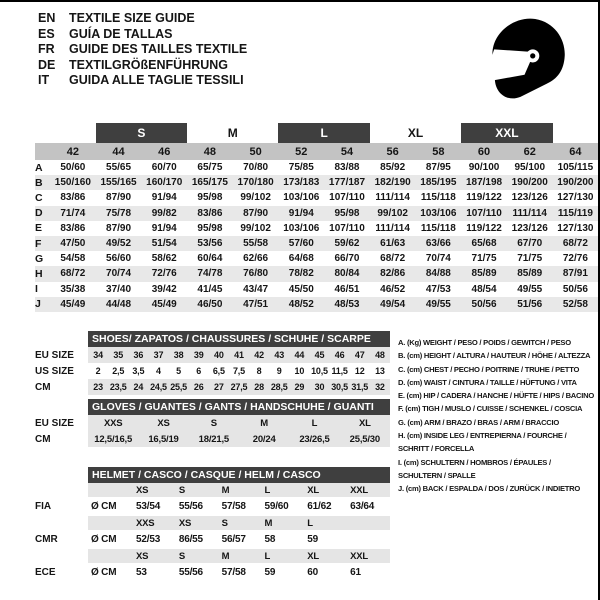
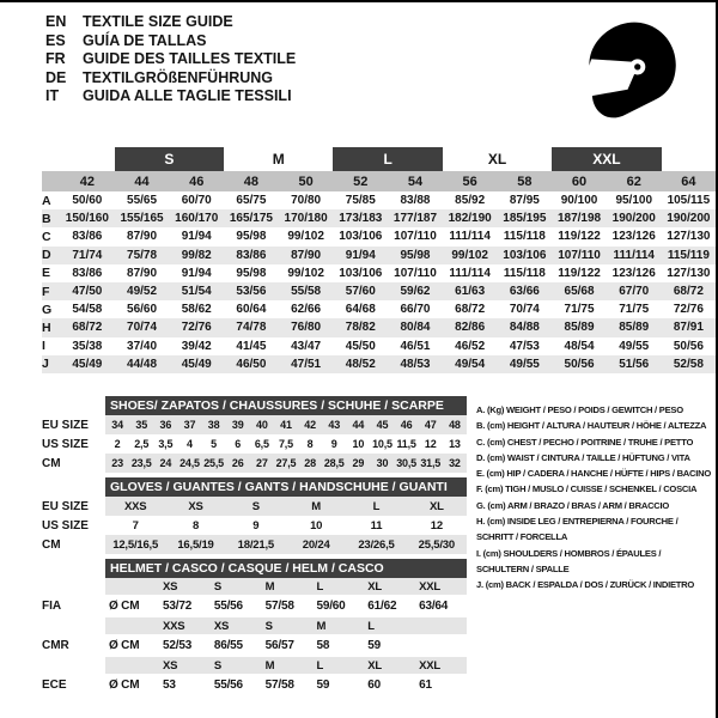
  EN
  TEXTILE SIZE GUIDE
  ES
  GUÍA DE TALLAS
  FR
  GUIDE DES TAILLES TEXTILE
  DE
  TEXTILGRÖßENFÜHRUNG
  IT
  GUIDA ALLE TAGLIE TESSILI
  	S	M	L	XL	XXL
  	42	44	46	48	50	52	54	56	58	60	62	64
  A	50/60	55/65	60/70	65/75	70/80	75/85	83/88	85/92	87/95	90/100	95/100	105/115
  B	150/160	155/165	160/170	165/175	170/180	173/183	177/187	182/190	185/195	187/198	190/200	190/200
  C	83/86	87/90	91/94	95/98	99/102	103/106	107/110	111/114	115/118	119/122	123/126	127/130
  D	71/74	75/78	99/82	83/86	87/90	91/94	95/98	99/102	103/106	107/110	111/114	115/119
  E	83/86	87/90	91/94	95/98	99/102	103/106	107/110	111/114	115/118	119/122	123/126	127/130
  F	47/50	49/52	51/54	53/56	55/58	57/60	59/62	61/63	63/66	65/68	67/70	68/72
  G	54/58	56/60	58/62	60/64	62/66	64/68	66/70	68/72	70/74	71/75	71/75	72/76
  H	68/72	70/74	72/76	74/78	76/80	78/82	80/84	82/86	84/88	85/89	85/89	87/91
  I	35/38	37/40	39/42	41/45	43/47	45/50	46/51	46/52	47/53	48/54	49/55	50/56
  J	45/49	44/48	45/49	46/50	47/51	48/52	48/53	49/54	49/55	50/56	51/56	52/58
  	SHOES/ ZAPATOS / CHAUSSURES / SCHUHE / SCARPE
  EU SIZE	34	35	36	37	38	39	40	41	42	43	44	45	46	47	48
  US SIZE	2	2,5	3,5	4	5	6	6,5	7,5	8	9	10	10,5	11,5	12	13
  CM	23	23,5	24	24,5	25,5	26	27	27,5	28	28,5	29	30	30,5	31,5	32
  	GLOVES / GUANTES / GANTS / HANDSCHUHE / GUANTI
  EU SIZE	XXS	XS	S	M	L	XL
+ US SIZE	7	8	9	10	11	12
  CM	12,5/16,5	16,5/19	18/21,5	20/24	23/26,5	25,5/30
  	HELMET / CASCO / CASQUE / HELM / CASCO
  		XS	S	M	L	XL	XXL
- FIA	Ø CM	53/54	55/56	57/58	59/60	61/62	63/64
+ FIA	Ø CM	53/72	55/56	57/58	59/60	61/62	63/64
  		XXS	XS	S	M	L
  CMR	Ø CM	52/53	86/55	56/57	58	59
  		XS	S	M	L	XL	XXL
  ECE	Ø CM	53	55/56	57/58	59	60	61
  A. (Kg) WEIGHT / PESO / POIDS / GEWITCH / PESO
  B. (cm) HEIGHT / ALTURA / HAUTEUR / HÖHE / ALTEZZA
  C. (cm) CHEST / PECHO / POITRINE / TRUHE / PETTO
  D. (cm) WAIST / CINTURA / TAILLE / HÜFTUNG / VITA
  E. (cm) HIP / CADERA / HANCHE / HÜFTE / HIPS / BACINO
  F. (cm) TIGH / MUSLO / CUISSE / SCHENKEL / COSCIA
  G. (cm) ARM / BRAZO / BRAS / ARM / BRACCIO
  H. (cm) INSIDE LEG / ENTREPIERNA / FOURCHE /
  SCHRITT / FORCELLA
- I. (cm) SCHULTERN / HOMBROS / ÉPAULES /
+ I. (cm) SHOULDERS / HOMBROS / ÉPAULES /
  SCHULTERN / SPALLE
  J. (cm) BACK / ESPALDA / DOS / ZURÜCK / INDIETRO
